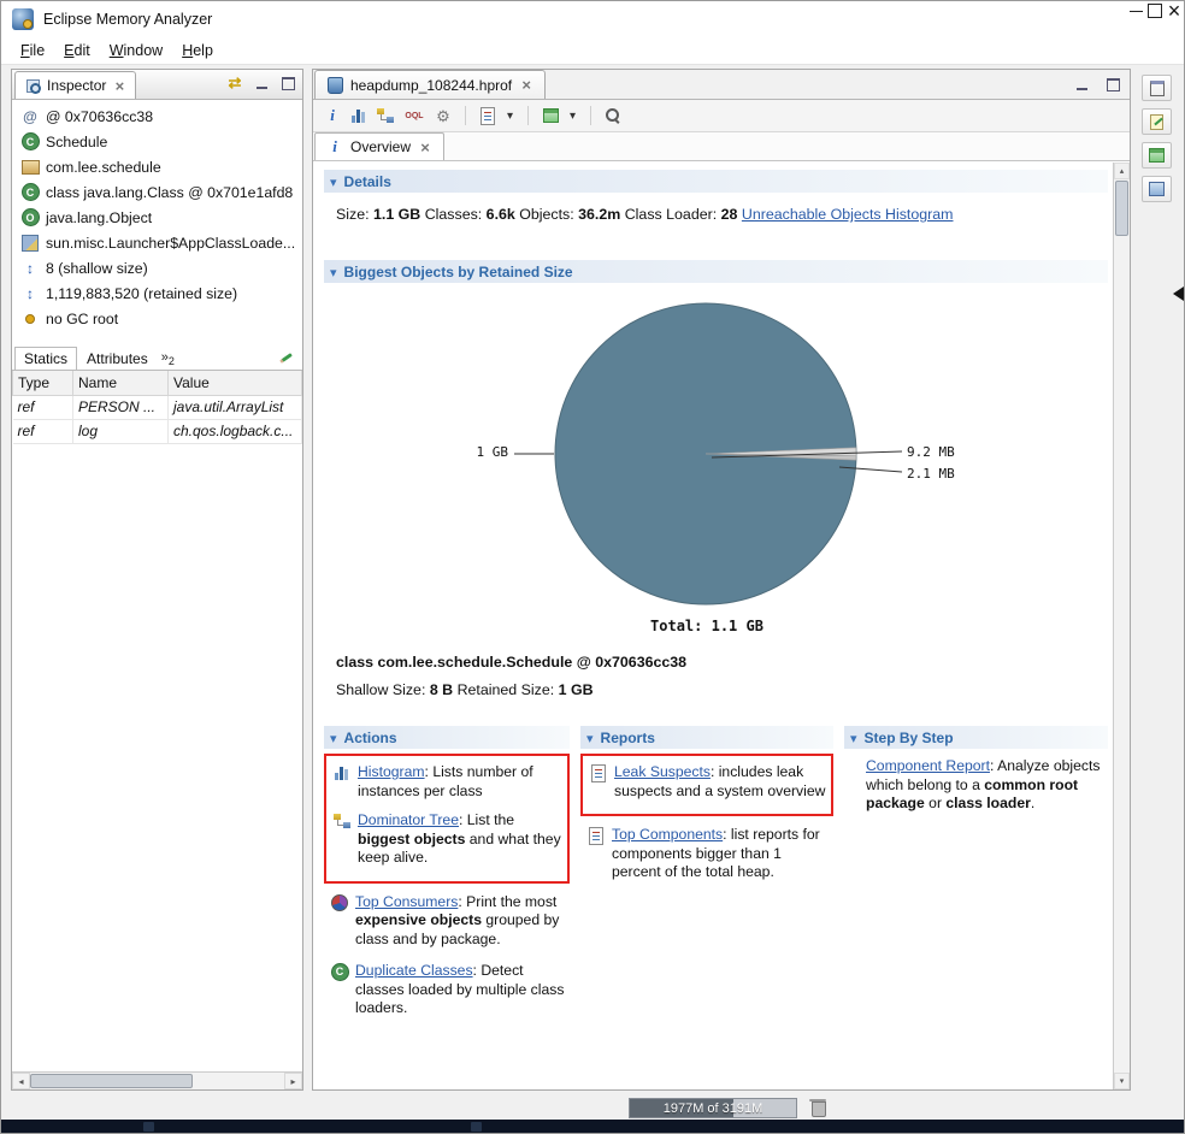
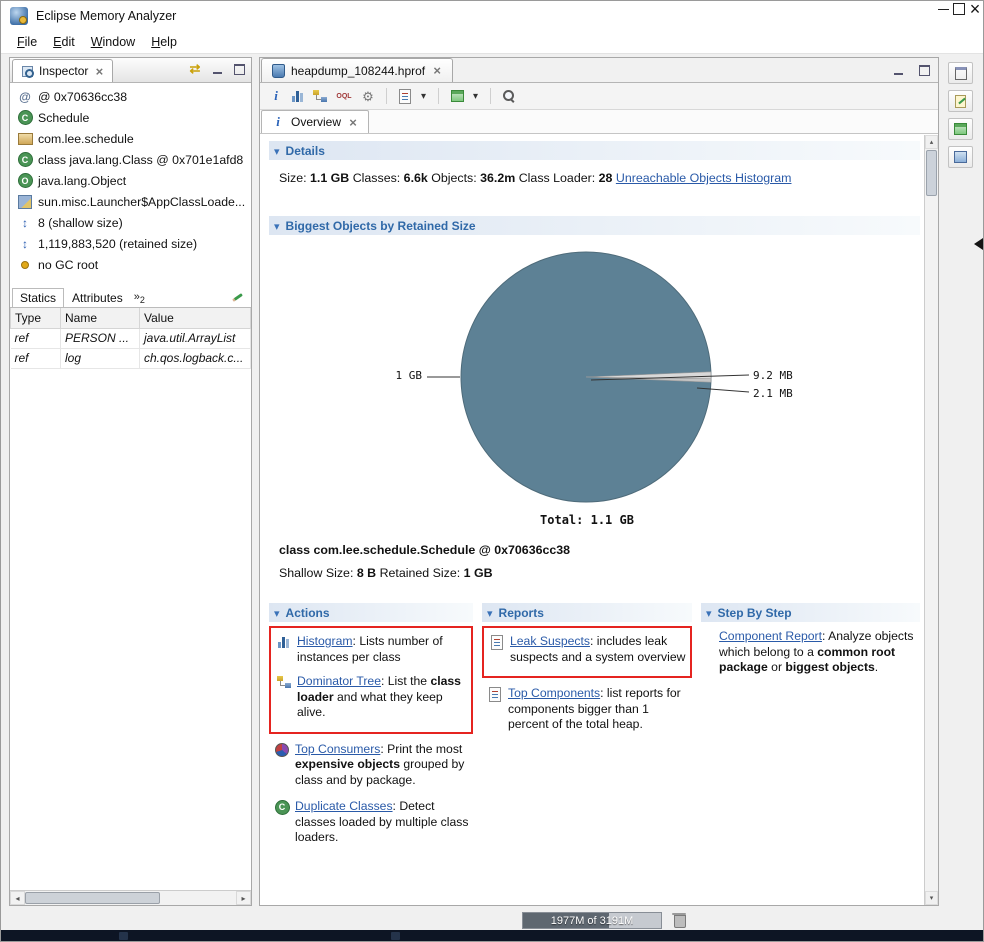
  Eclipse Memory Analyzer
  File
  Edit
  Window
  Help
  Inspector
  @ 0x70636cc38
  Schedule
  com.lee.schedule
  class java.lang.Class @ 0x701e1afd8
  java.lang.Object
  sun.misc.Launcher$AppClassLoade...
  8 (shallow size)
  1,119,883,520 (retained size)
  no GC root
  Statics
  Attributes
  »2
  Type	Name	Value
  ref	PERSON ...	java.util.ArrayList
  ref	log	ch.qos.logback.c...
  ◂
  ▸
  heapdump_108244.hprof
  Overview
  Details
  Size: 1.1 GB Classes: 6.6k Objects: 36.2m Class Loader: 28 Unreachable Objects Histogram
  Biggest Objects by Retained Size
  1 GB
  9.2 MB
  2.1 MB
  Total: 1.1 GB
  class com.lee.schedule.Schedule @ 0x70636cc38
  Shallow Size: 8 B Retained Size: 1 GB
  Actions
  Histogram: Lists number of instances per class
- Dominator Tree: List the biggest objects and what they keep alive.
+ Dominator Tree: List the class loader and what they keep alive.
  Top Consumers: Print the most expensive objects grouped by class and by package.
  Duplicate Classes: Detect classes loaded by multiple class loaders.
  Reports
  Leak Suspects: includes leak suspects and a system overview
  Top Components: list reports for components bigger than 1 percent of the total heap.
  Step By Step
- Component Report: Analyze objects which belong to a common root package or class loader.
+ Component Report: Analyze objects which belong to a common root package or biggest objects.
  1977M of 3191M
